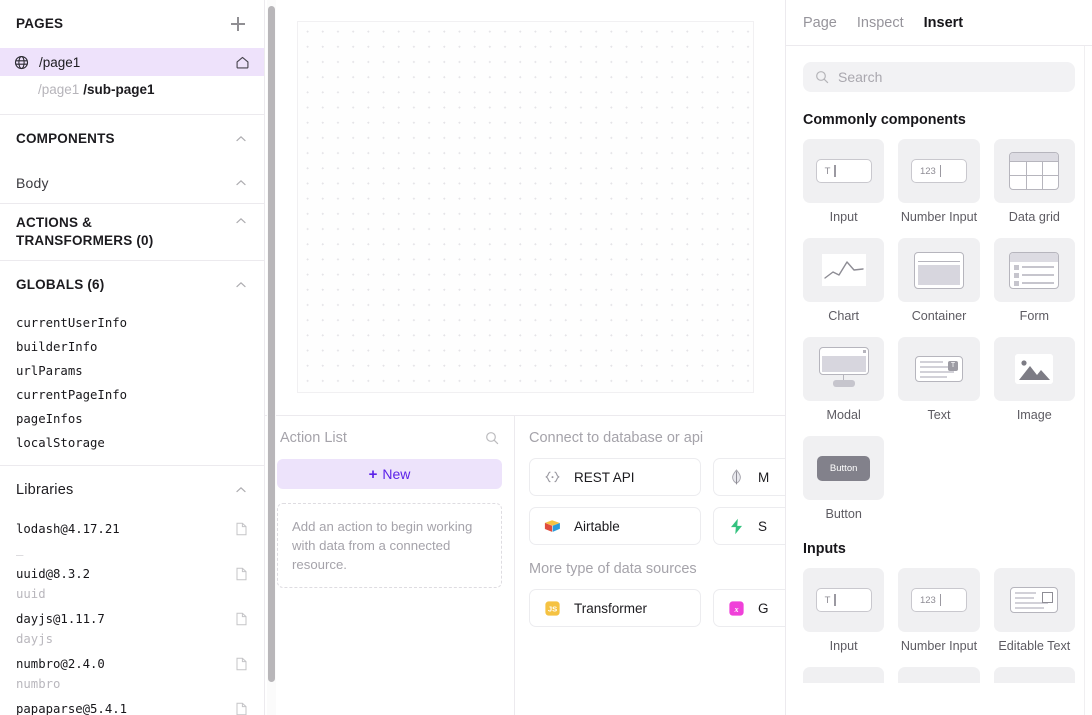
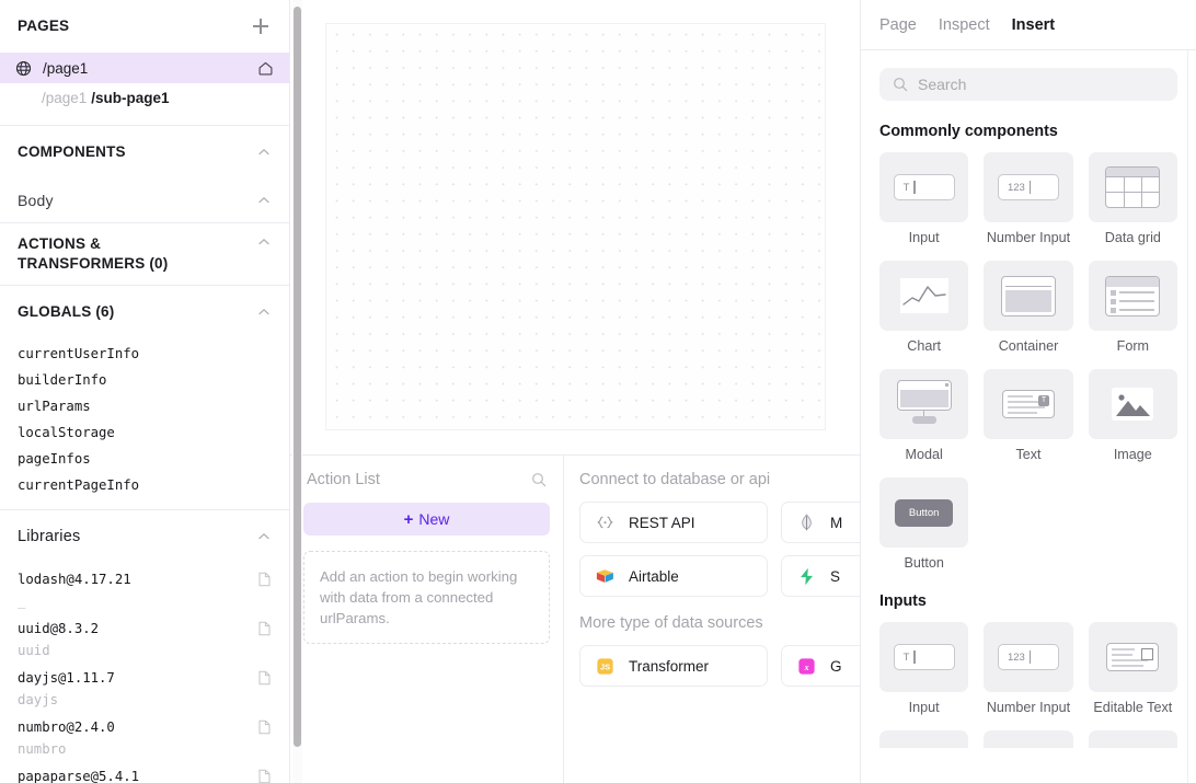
  PAGES
  /page1
  /page1
  /sub-page1
  COMPONENTS
  Body
  ACTIONS & TRANSFORMERS (0)
  GLOBALS (6)
  currentUserInfo
  builderInfo
  urlParams
- currentPageInfo
+ localStorage
  pageInfos
- localStorage
+ currentPageInfo
  Libraries
  lodash@4.17.21
  _
  uuid@8.3.2
  uuid
  dayjs@1.11.7
  dayjs
  numbro@2.4.0
  numbro
  papaparse@5.4.1
  Action List
  +
  New
- Add an action to begin working with data from a connected resource.
+ Add an action to begin working with data from a connected urlParams.
  Connect to database or api
  REST API
  M
  Airtable
  S
  More type of data sources
  JS
  Transformer
  x
  G
  Page
  Inspect
  Insert
  Search
  Commonly components
  T
  Input
  123
  Number Input
  Data grid
  Chart
  Container
  Form
  Modal
  Text
  Image
  Button
  Button
  Inputs
  T
  Input
  123
  Number Input
  Editable Text
